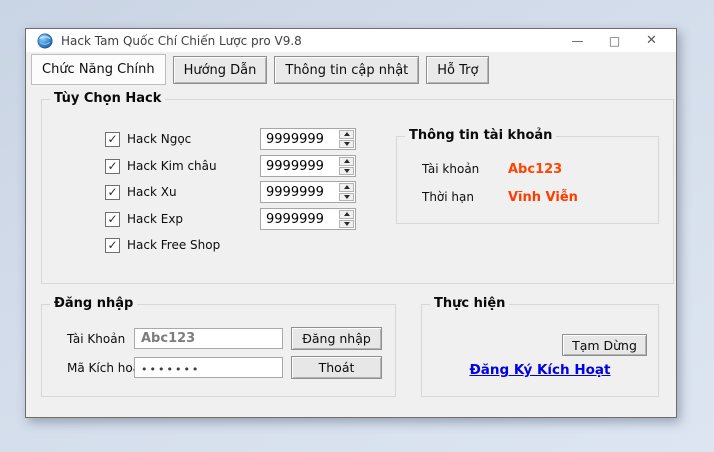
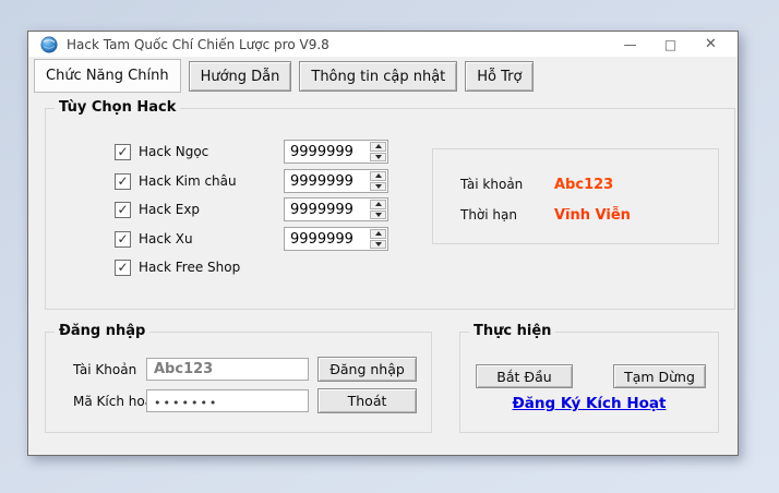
  Hack Tam Quốc Chí Chiến Lược pro V9.8
  —
  □
  ✕
  Chức Năng Chính
  Hướng Dẫn
  Thông tin cập nhật
  Hỗ Trợ
  Tùy Chọn Hack
  ✓
  Hack Ngọc
  9999999
  ✓
  Hack Kim châu
  9999999
  ✓
- Hack Xu
+ Hack Exp
  9999999
  ✓
- Hack Exp
+ Hack Xu
  9999999
  ✓
  Hack Free Shop
- Thông tin tài khoản
  Tài khoản
  Abc123
  Thời hạn
  Vĩnh Viễn
  Đăng nhập
  Tài Khoản
  Abc123
  Đăng nhập
  Mã Kích ho
  •••••••
  Thoát
  Thực hiện
+ Bắt Đầu
  Tạm Dừng
  Đăng Ký Kích Hoạt
